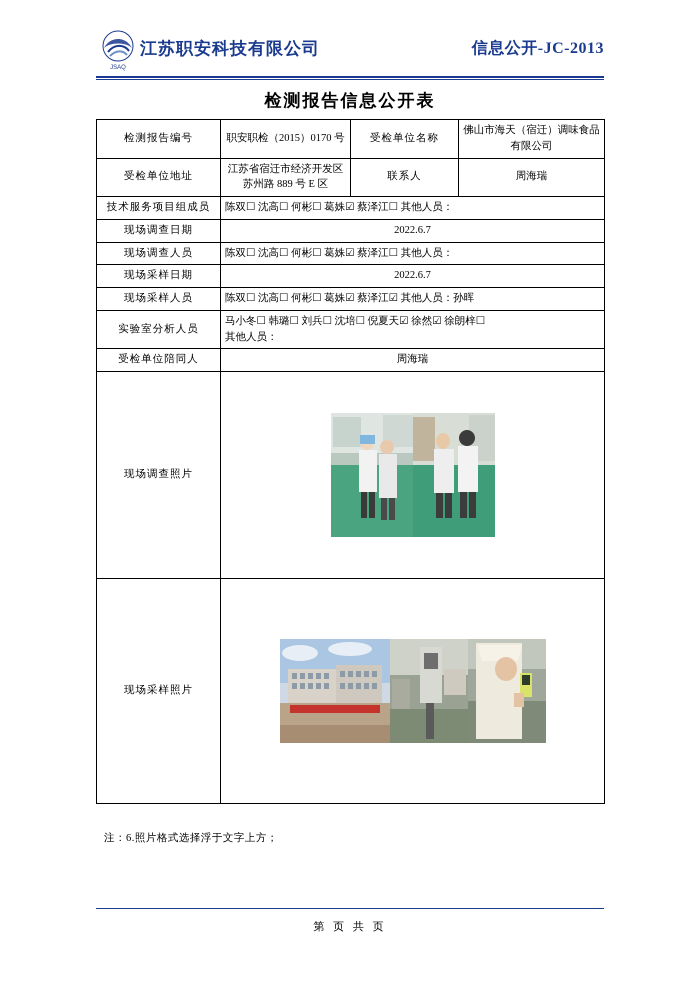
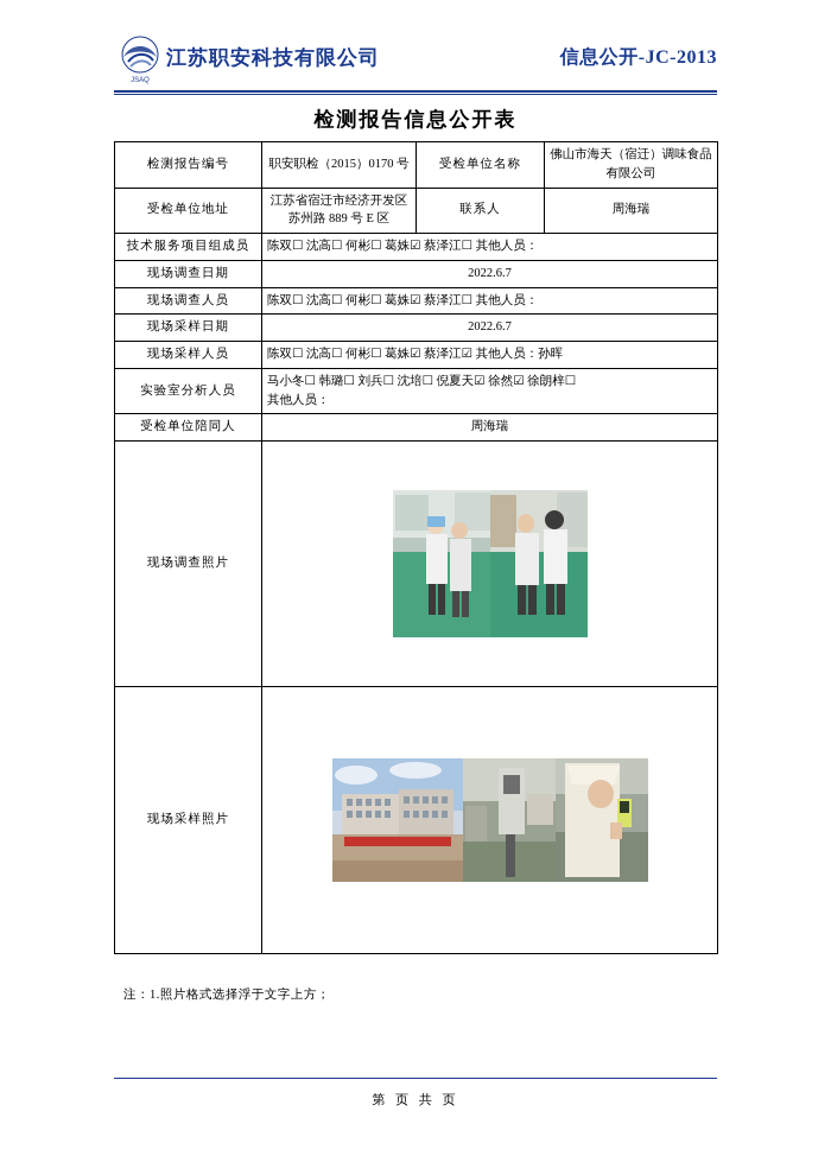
  江苏职安科技有限公司
  信息公开-JC-2013
  检测报告信息公开表
  检测报告编号	职安职检（2015）0170 号	受检单位名称	佛山市海天（宿迁）调味食品有限公司
  受检单位地址	江苏省宿迁市经济开发区苏州路 889 号 E 区	联系人	周海瑞
  技术服务项目组成员	陈双☐ 沈高☐ 何彬☐ 葛姝☑ 蔡泽江☐ 其他人员：
  现场调查日期	2022.6.7
  现场调查人员	陈双☐ 沈高☐ 何彬☐ 葛姝☑ 蔡泽江☐ 其他人员：
  现场采样日期	2022.6.7
  现场采样人员	陈双☐ 沈高☐ 何彬☐ 葛姝☑ 蔡泽江☑ 其他人员：孙晖
  实验室分析人员	马小冬☐ 韩璐☐ 刘兵☐ 沈培☐ 倪夏天☑ 徐然☑ 徐朗梓☐ 其他人员：
  受检单位陪同人	周海瑞
  现场调查照片
  现场采样照片
- 注：6.照片格式选择浮于文字上方；
+ 注：1.照片格式选择浮于文字上方；
  第 页 共 页
